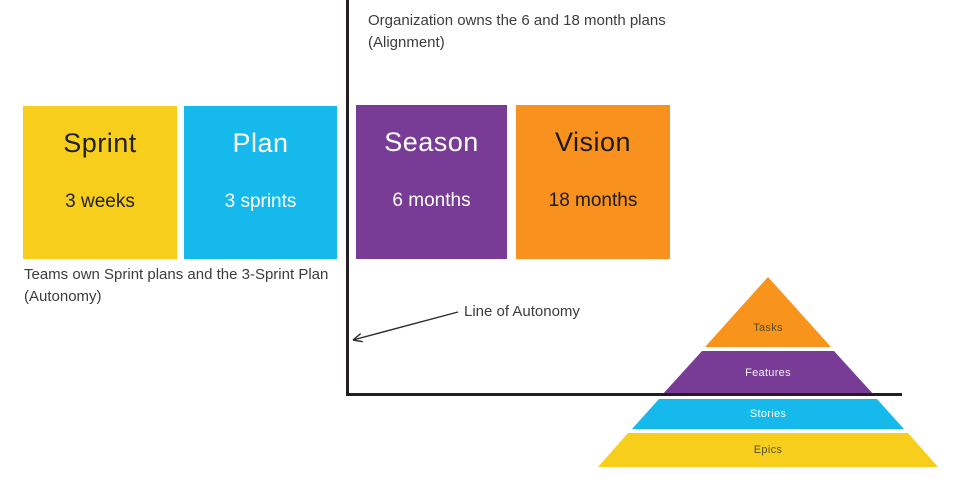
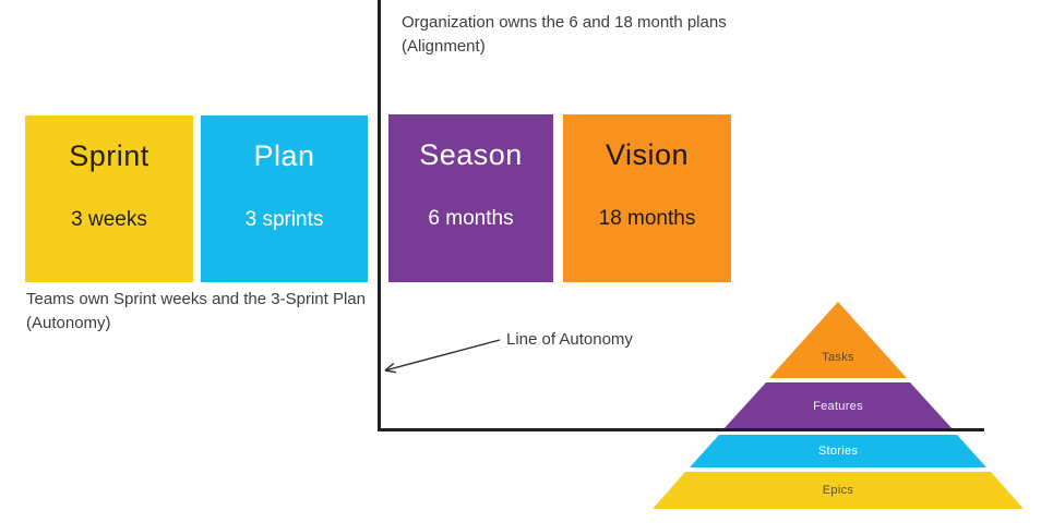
  Organization owns the 6 and 18 month plans
  (Alignment)
  Sprint
  3 weeks
  Plan
  3 sprints
  Season
  6 months
  Vision
  18 months
- Teams own Sprint plans and the 3-Sprint Plan
+ Teams own Sprint weeks and the 3-Sprint Plan
  (Autonomy)
  Line of Autonomy
  Tasks
  Features
  Stories
  Epics
